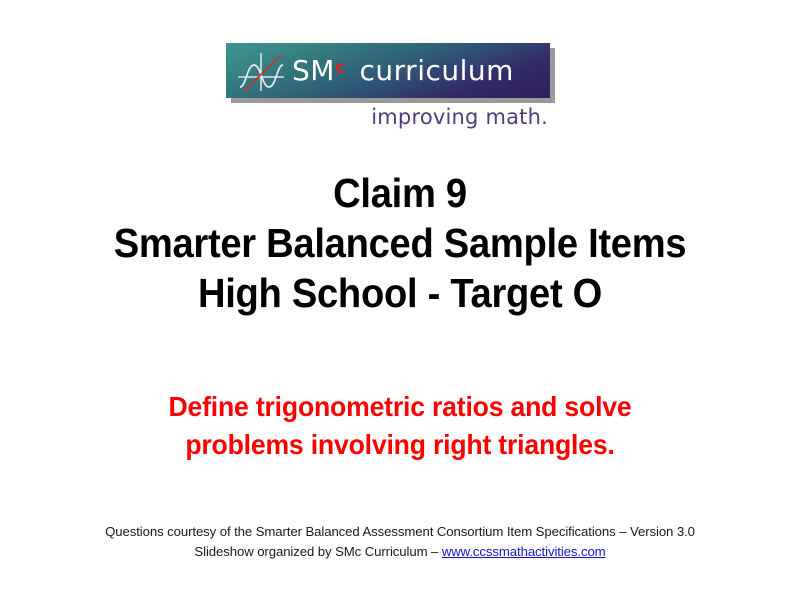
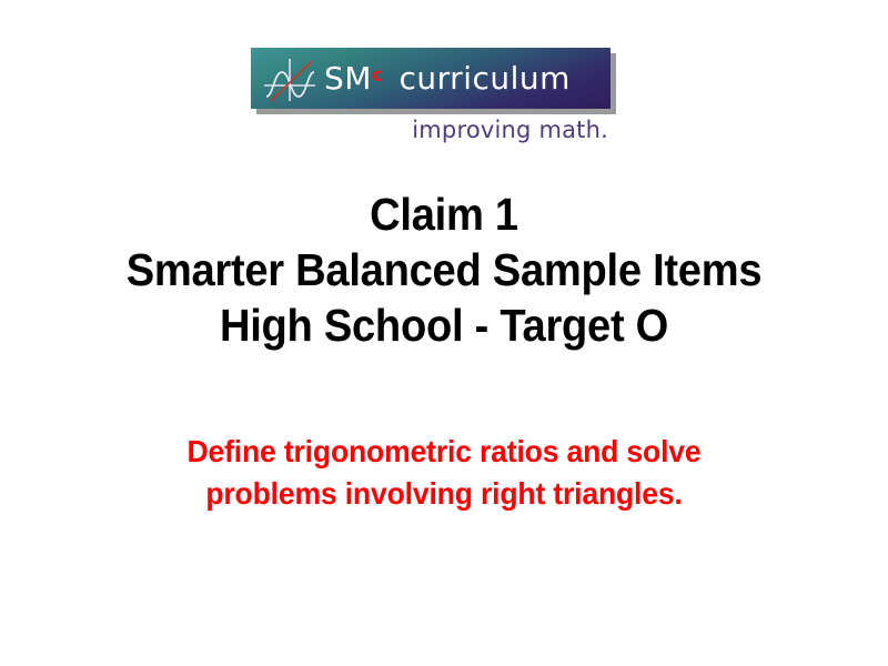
  SMc curriculum
  improving math.
- Claim 9
+ Claim 1
  Smarter Balanced Sample Items
  High School - Target O
  Define trigonometric ratios and solve
  problems involving right triangles.
- Questions courtesy of the Smarter Balanced Assessment Consortium Item Specifications – Version 3.0
- Slideshow organized by SMc Curriculum – www.ccssmathactivities.com
